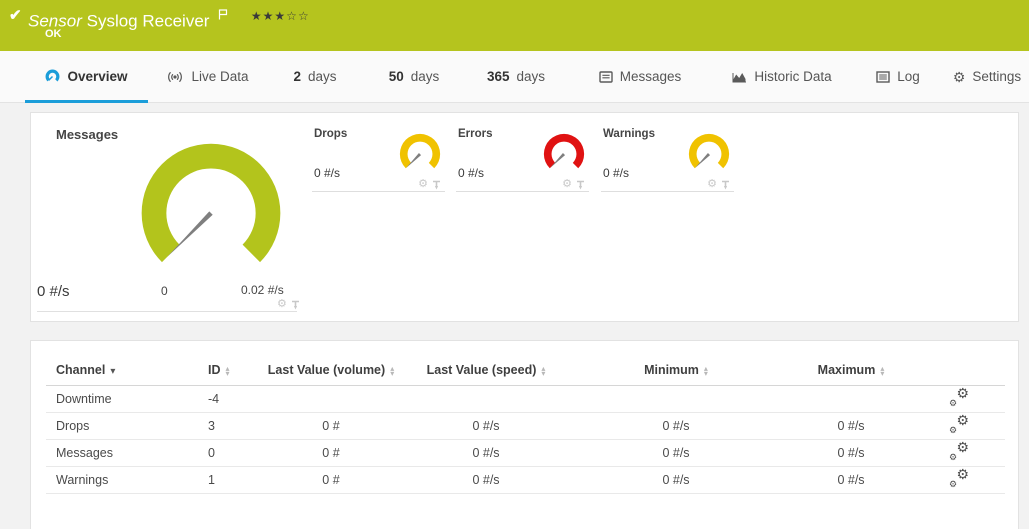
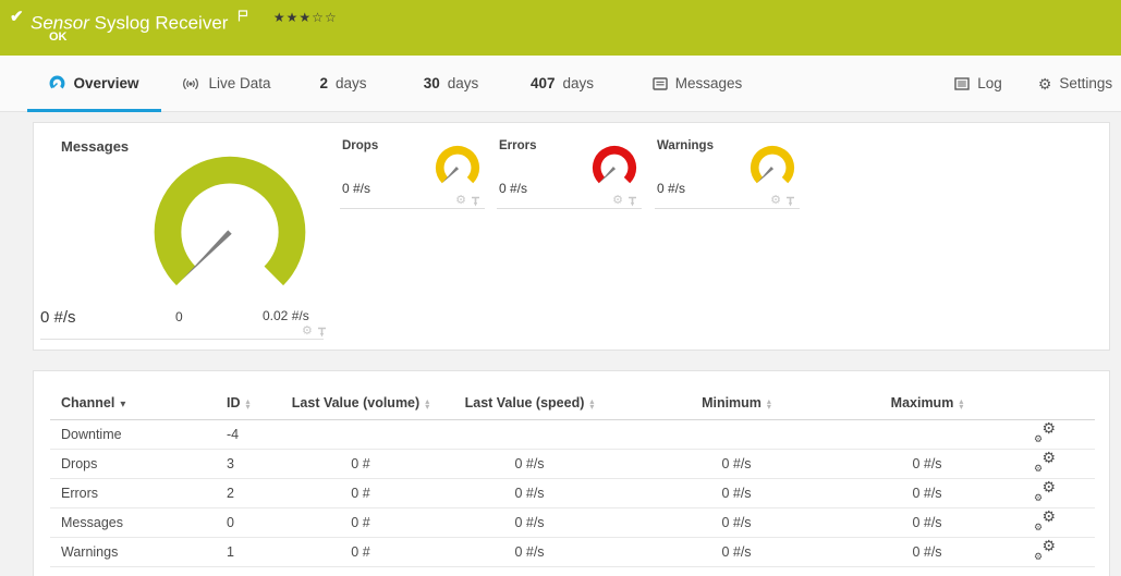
  ✔
  Sensor Syslog Receiver ★★★☆☆
  OK
  Overview
  Live Data
  2
  days
- 50
+ 30
  days
- 365
+ 407
  days
  Messages
- Historic Data
  Log
  ⚙
  Settings
  Messages
  0
  0.02 #/s
  0 #/s
  ⚙
  Drops
  0 #/s
  ⚙
  Errors
  0 #/s
  ⚙
  Warnings
  0 #/s
  ⚙
  Channel ▾	ID ▴▾	Last Value (volume) ▴▾	Last Value (speed) ▴▾	Minimum ▴▾	Maximum ▴▾
  Downtime	-4					⚙⚙
  Drops	3	0 #	0 #/s	0 #/s	0 #/s	⚙⚙
+ Errors	2	0 #	0 #/s	0 #/s	0 #/s	⚙⚙
  Messages	0	0 #	0 #/s	0 #/s	0 #/s	⚙⚙
  Warnings	1	0 #	0 #/s	0 #/s	0 #/s	⚙⚙
